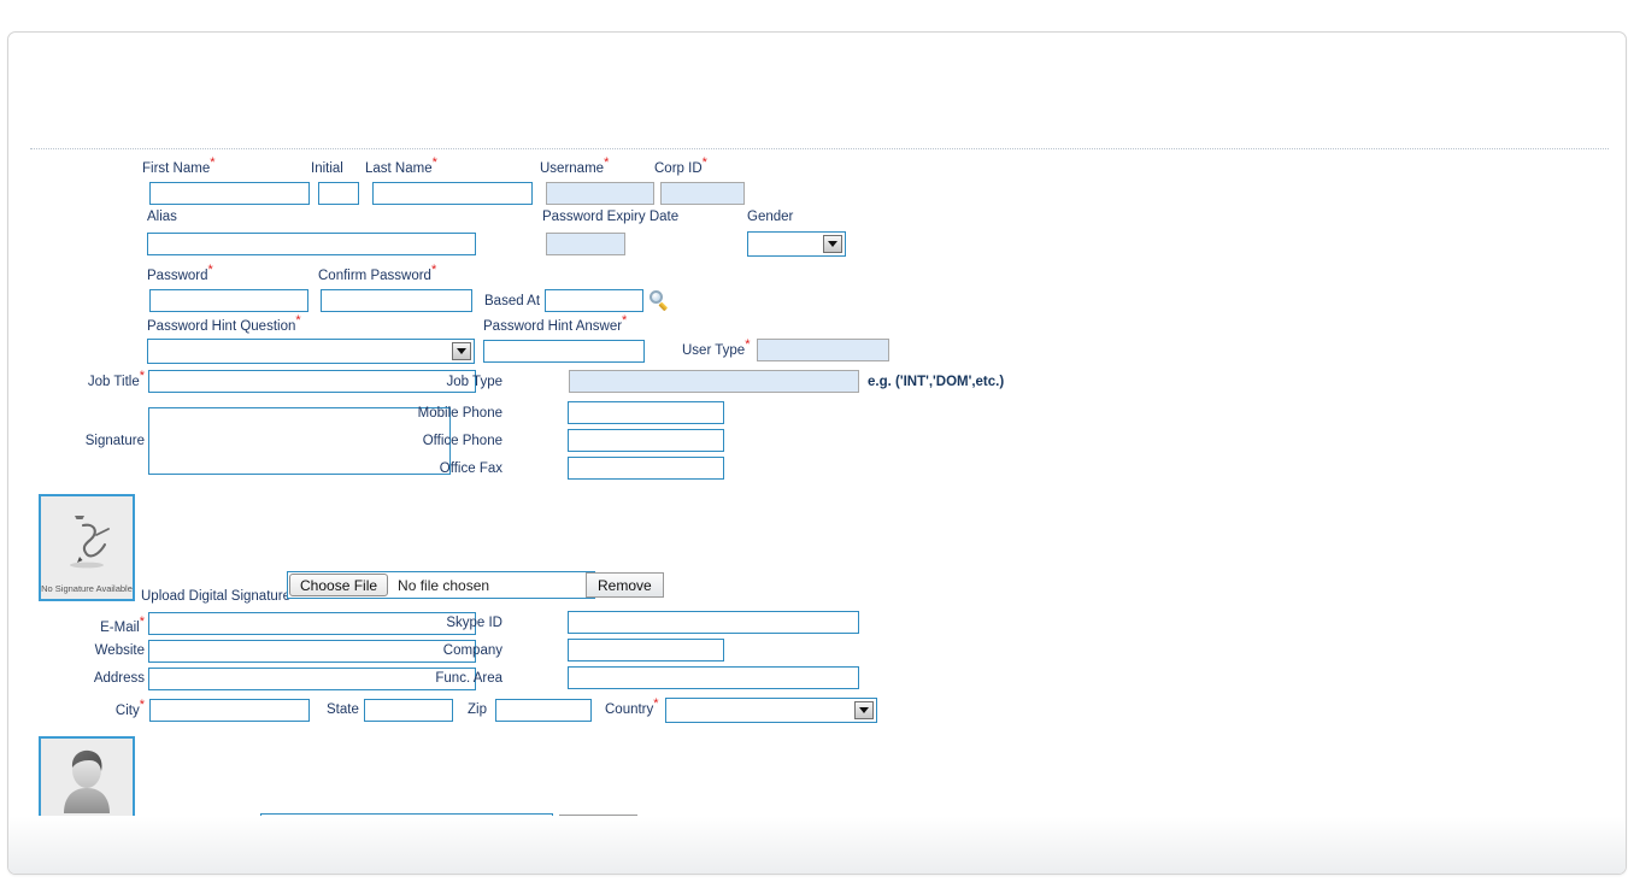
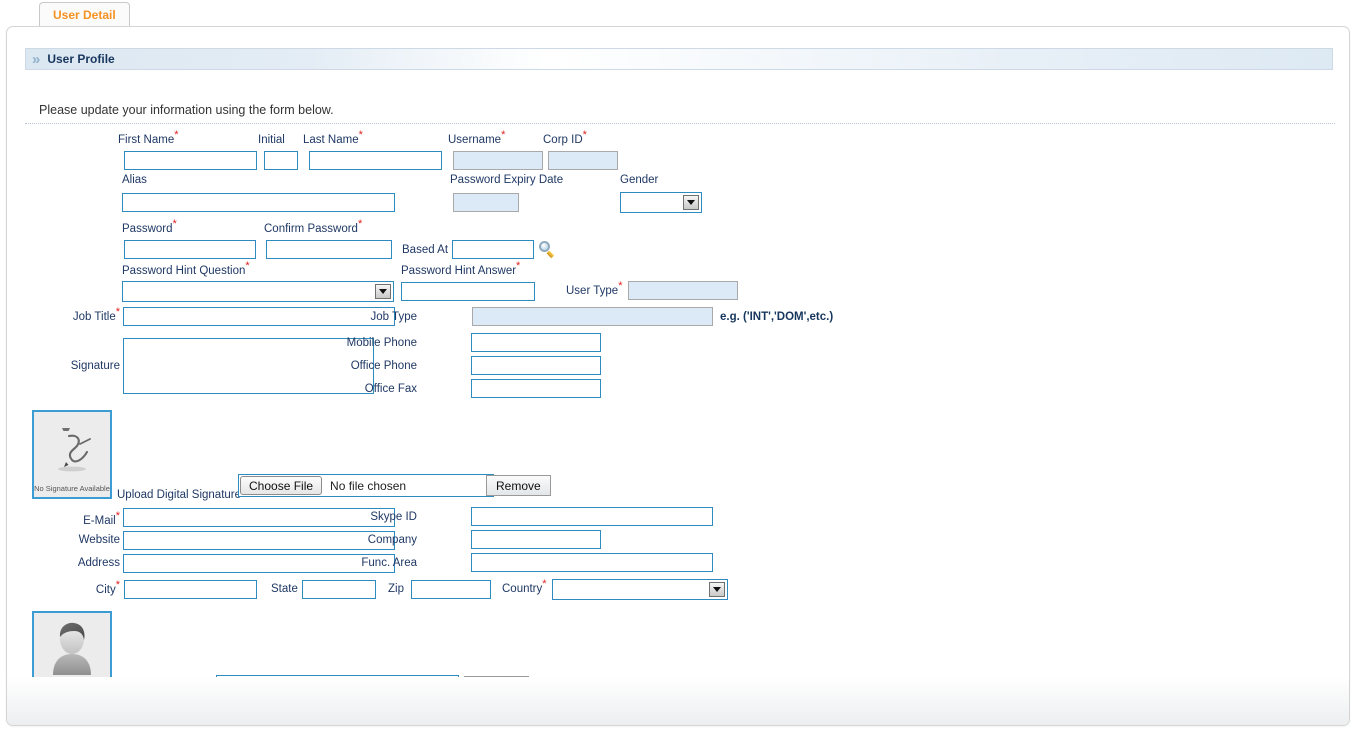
+ User Detail
+ »
+ User Profile
+ Please update your information using the form below.
  First Name*
  Initial
  Last Name*
  Username*
  Corp ID*
  Alias
  Password Expiry Date
  Gender
  Password*
  Confirm Password*
  Based At
  Password Hint Question*
  Password Hint Answer*
  User Type*
  Job Title*
  Job Type
  e.g. ('INT','DOM',etc.)
  Signature
  Mobile Phone
  Office Phone
  Office Fax
  No Signature Available
  Upload Digital Signatur
  Choose File
  No file chosen
  Remove
  E-Mail*
  Skype ID
  Website
  Company
  Address
  Func. Area
  City*
  State
  Zip
  Country*
